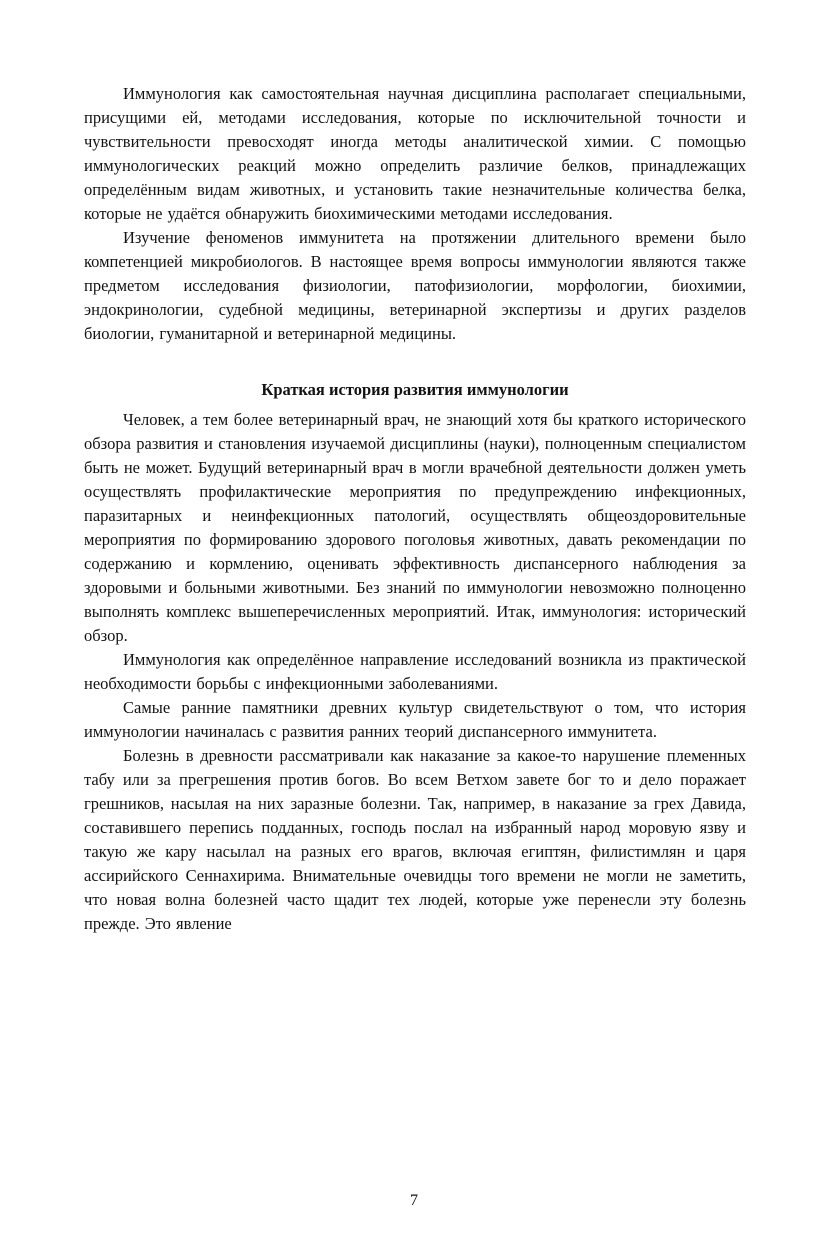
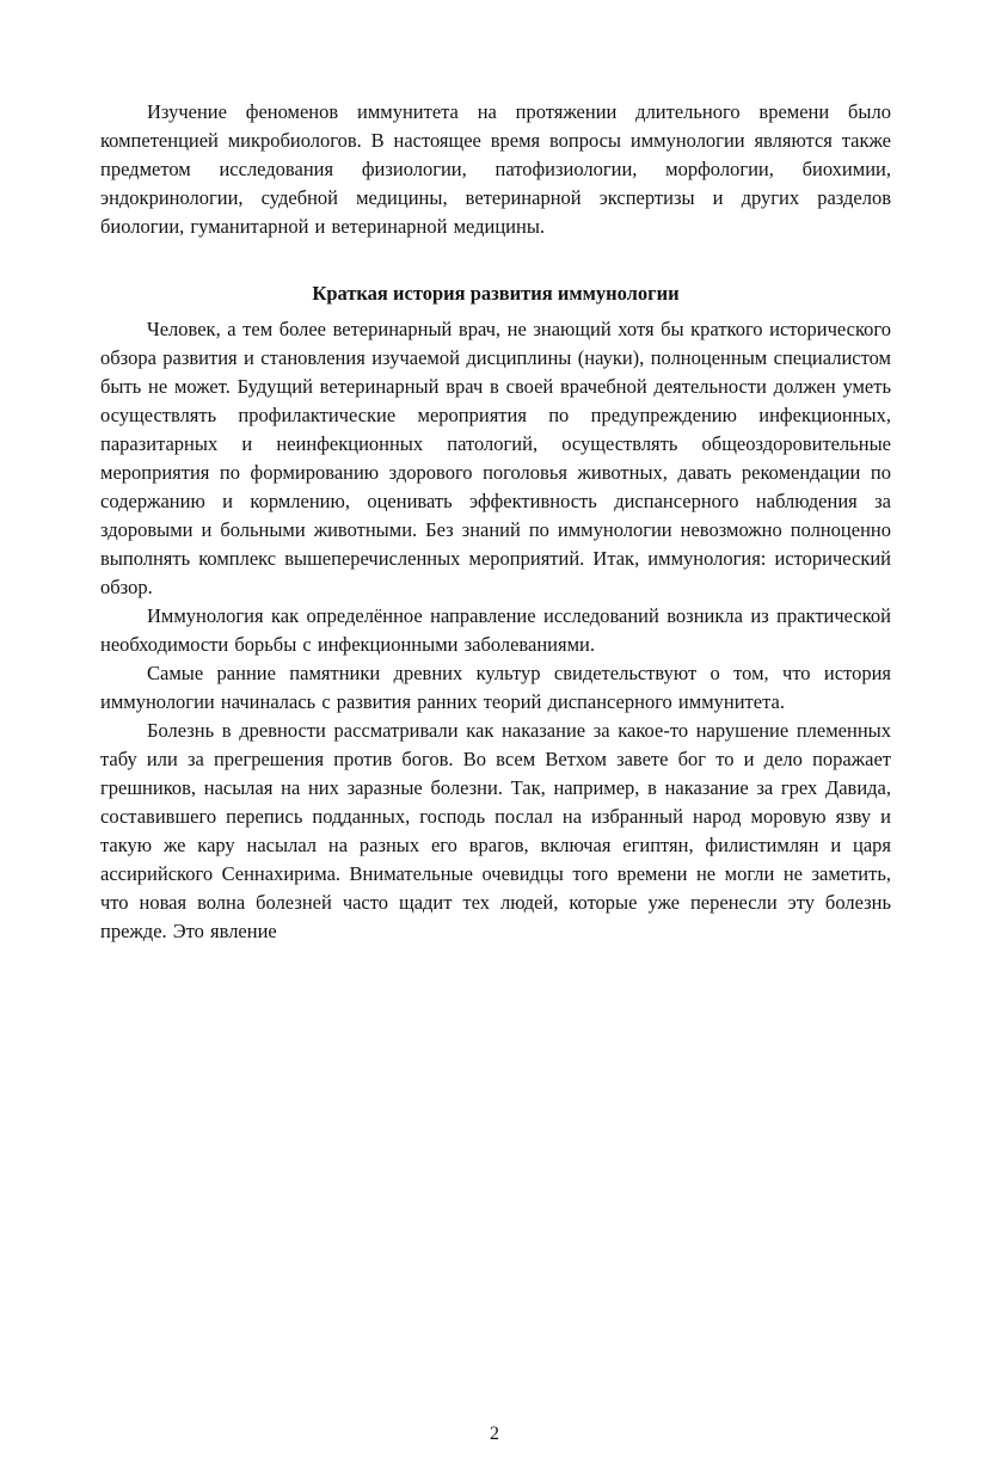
- Иммунология как самостоятельная научная дисциплина располагает специальными, присущими ей, методами исследования, которые по исключительной точности и чувствительности превосходят иногда методы аналитической химии. С помощью иммунологических реакций можно определить различие белков, принадлежащих определённым видам животных, и установить такие незначительные количества белка, которые не удаётся обнаружить биохимическими методами исследования.
  Изучение феноменов иммунитета на протяжении длительного времени было компетенцией микробиологов. В настоящее время вопросы иммунологии являются также предметом исследования физиологии, патофизиологии, морфологии, биохимии, эндокринологии, судебной медицины, ветеринарной экспертизы и других разделов биологии, гуманитарной и ветеринарной медицины.
  Краткая история развития иммунологии
- Человек, а тем более ветеринарный врач, не знающий хотя бы краткого исторического обзора развития и становления изучаемой дисциплины (науки), полноценным специалистом быть не может. Будущий ветеринарный врач в могли врачебной деятельности должен уметь осуществлять профилактические мероприятия по предупреждению инфекционных, паразитарных и неинфекционных патологий, осуществлять общеоздоровительные мероприятия по формированию здорового поголовья животных, давать рекомендации по содержанию и кормлению, оценивать эффективность диспансерного наблюдения за здоровыми и больными животными. Без знаний по иммунологии невозможно полноценно выполнять комплекс вышеперечисленных мероприятий. Итак, иммунология: исторический обзор.
+ Человек, а тем более ветеринарный врач, не знающий хотя бы краткого исторического обзора развития и становления изучаемой дисциплины (науки), полноценным специалистом быть не может. Будущий ветеринарный врач в своей врачебной деятельности должен уметь осуществлять профилактические мероприятия по предупреждению инфекционных, паразитарных и неинфекционных патологий, осуществлять общеоздоровительные мероприятия по формированию здорового поголовья животных, давать рекомендации по содержанию и кормлению, оценивать эффективность диспансерного наблюдения за здоровыми и больными животными. Без знаний по иммунологии невозможно полноценно выполнять комплекс вышеперечисленных мероприятий. Итак, иммунология: исторический обзор.
  Иммунология как определённое направление исследований возникла из практической необходимости борьбы с инфекционными заболеваниями.
  Самые ранние памятники древних культур свидетельствуют о том, что история иммунологии начиналась с развития ранних теорий диспансерного иммунитета.
  Болезнь в древности рассматривали как наказание за какое-то нарушение племенных табу или за прегрешения против богов. Во всем Ветхом завете бог то и дело поражает грешников, насылая на них заразные болезни. Так, например, в наказание за грех Давида, составившего перепись подданных, господь послал на избранный народ моровую язву и такую же кару насылал на разных его врагов, включая египтян, филистимлян и царя ассирийского Сеннахирима. Внимательные очевидцы того времени не могли не заметить, что новая волна болезней часто щадит тех людей, которые уже перенесли эту болезнь прежде. Это явление
- 7
+ 2
